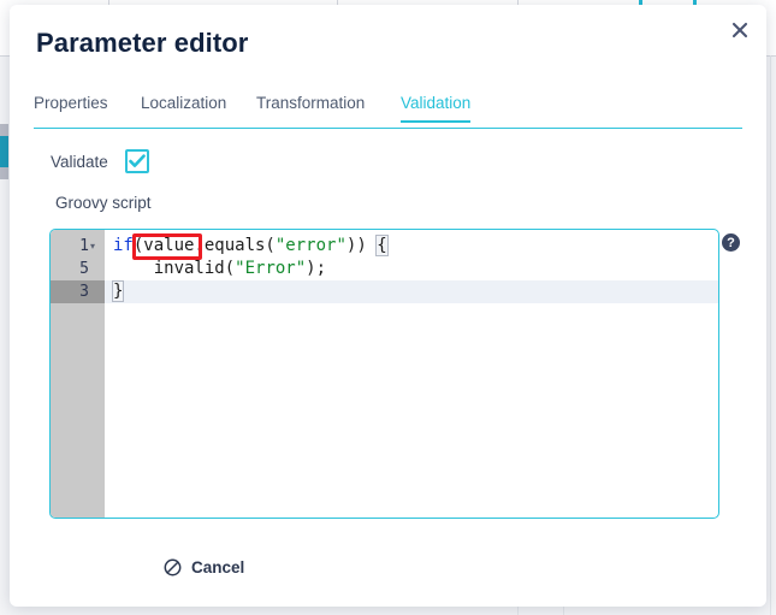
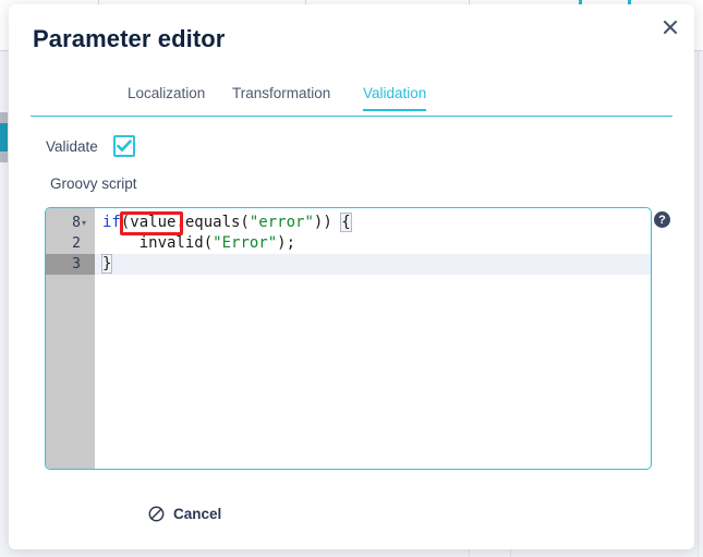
  Parameter editor
- Properties
  Localization
  Transformation
  Validation
  Validate
  Groovy script
- 1
+ 8
  ▾
- 5
+ 2
  3
  if(value.equals("error")) {
  invalid("Error");
  }
  ?
  Cancel
